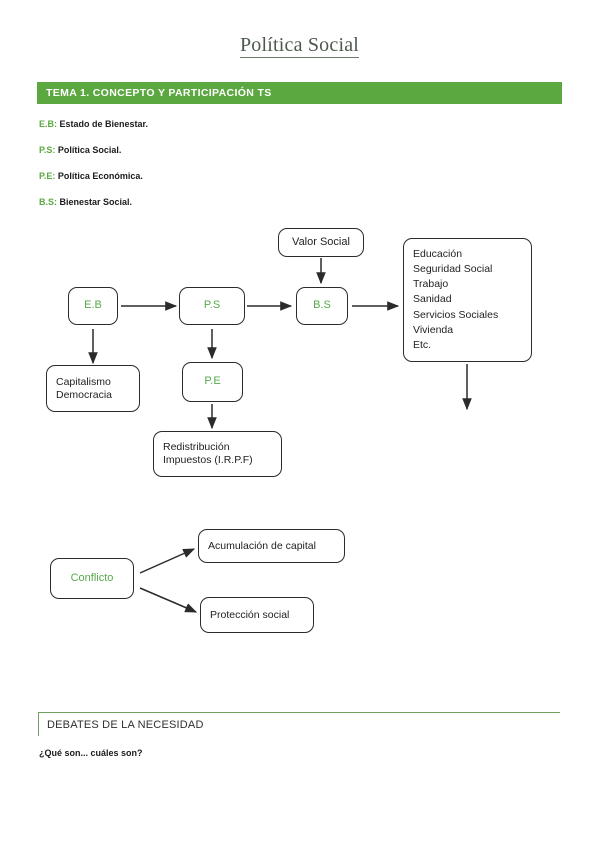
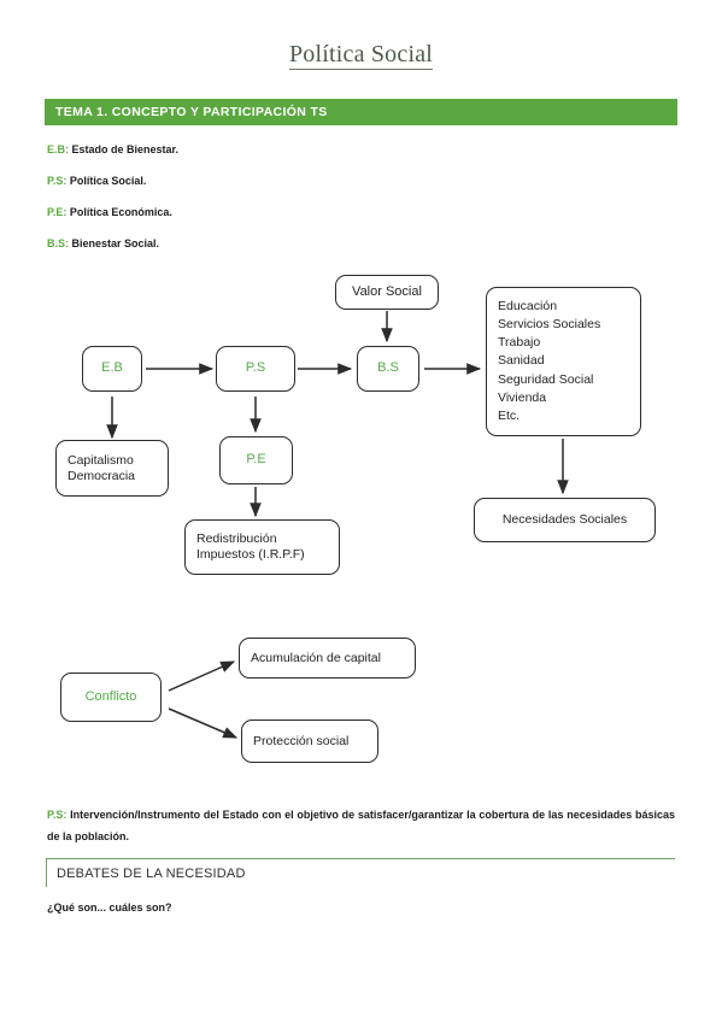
  Política Social
  TEMA 1. CONCEPTO Y PARTICIPACIÓN TS
  E.B: Estado de Bienestar.
  P.S: Política Social.
  P.E: Política Económica.
  B.S: Bienestar Social.
  E.B
  P.S
  B.S
  P.E
  Valor Social
  Capitalismo
  Democracia
  Redistribución
  Impuestos (I.R.P.F)
  Educación
- Seguridad Social
+ Servicios Sociales
  Trabajo
  Sanidad
- Servicios Sociales
+ Seguridad Social
  Vivienda
  Etc.
+ Necesidades Sociales
  Conflicto
  Acumulación de capital
  Protección social
+ P.S: Intervención/Instrumento del Estado con el objetivo de satisfacer/garantizar la cobertura de las necesidades básicas de la población.
  DEBATES DE LA NECESIDAD
  ¿Qué son... cuáles son?
